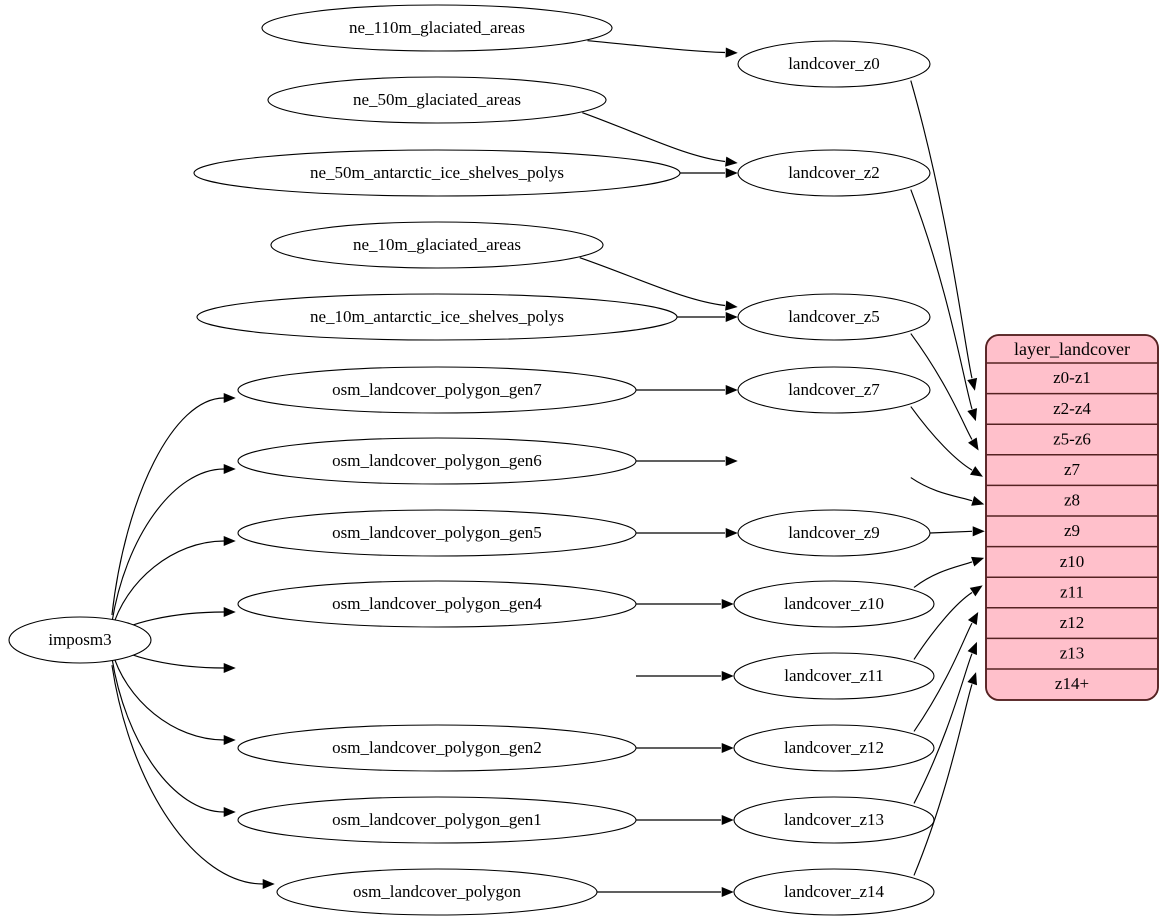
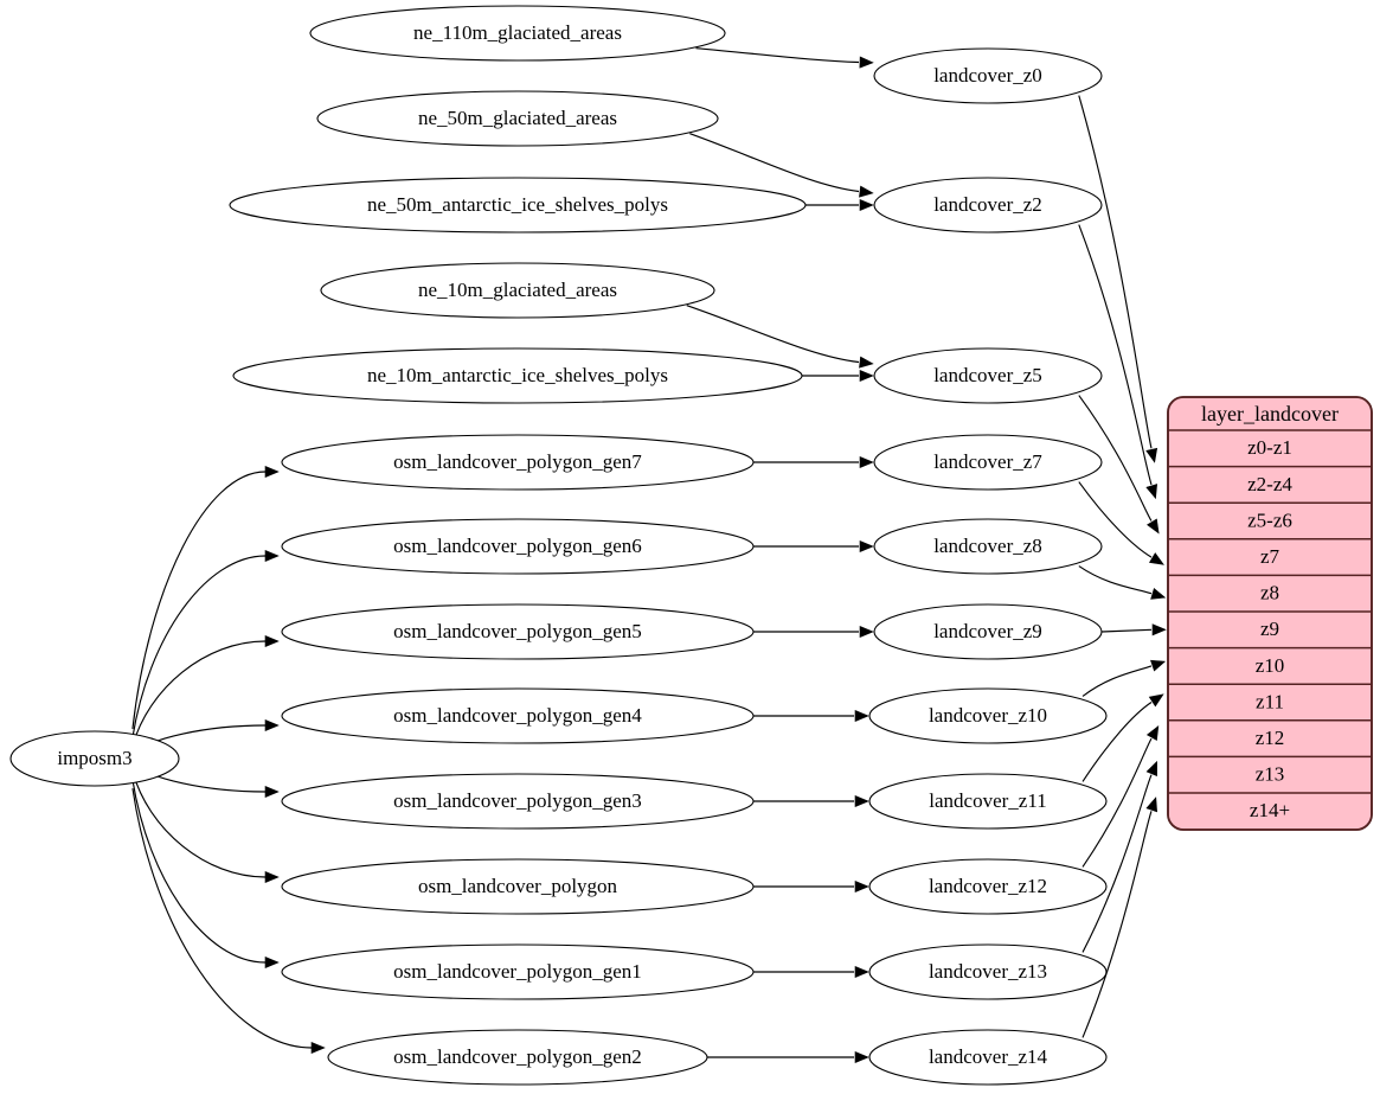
  imposm3
  ne_110m_glaciated_areas
  ne_50m_glaciated_areas
  ne_50m_antarctic_ice_shelves_polys
  ne_10m_glaciated_areas
  ne_10m_antarctic_ice_shelves_polys
  osm_landcover_polygon_gen7
  osm_landcover_polygon_gen6
  osm_landcover_polygon_gen5
  osm_landcover_polygon_gen4
+ osm_landcover_polygon_gen3
- osm_landcover_polygon_gen2
+ osm_landcover_polygon
  osm_landcover_polygon_gen1
- osm_landcover_polygon
+ osm_landcover_polygon_gen2
  landcover_z0
  landcover_z2
  landcover_z5
  landcover_z7
+ landcover_z8
  landcover_z9
  landcover_z10
  landcover_z11
  landcover_z12
  landcover_z13
  landcover_z14
  layer_landcover
  z0-z1
  z2-z4
  z5-z6
  z7
  z8
  z9
  z10
  z11
  z12
  z13
  z14+
